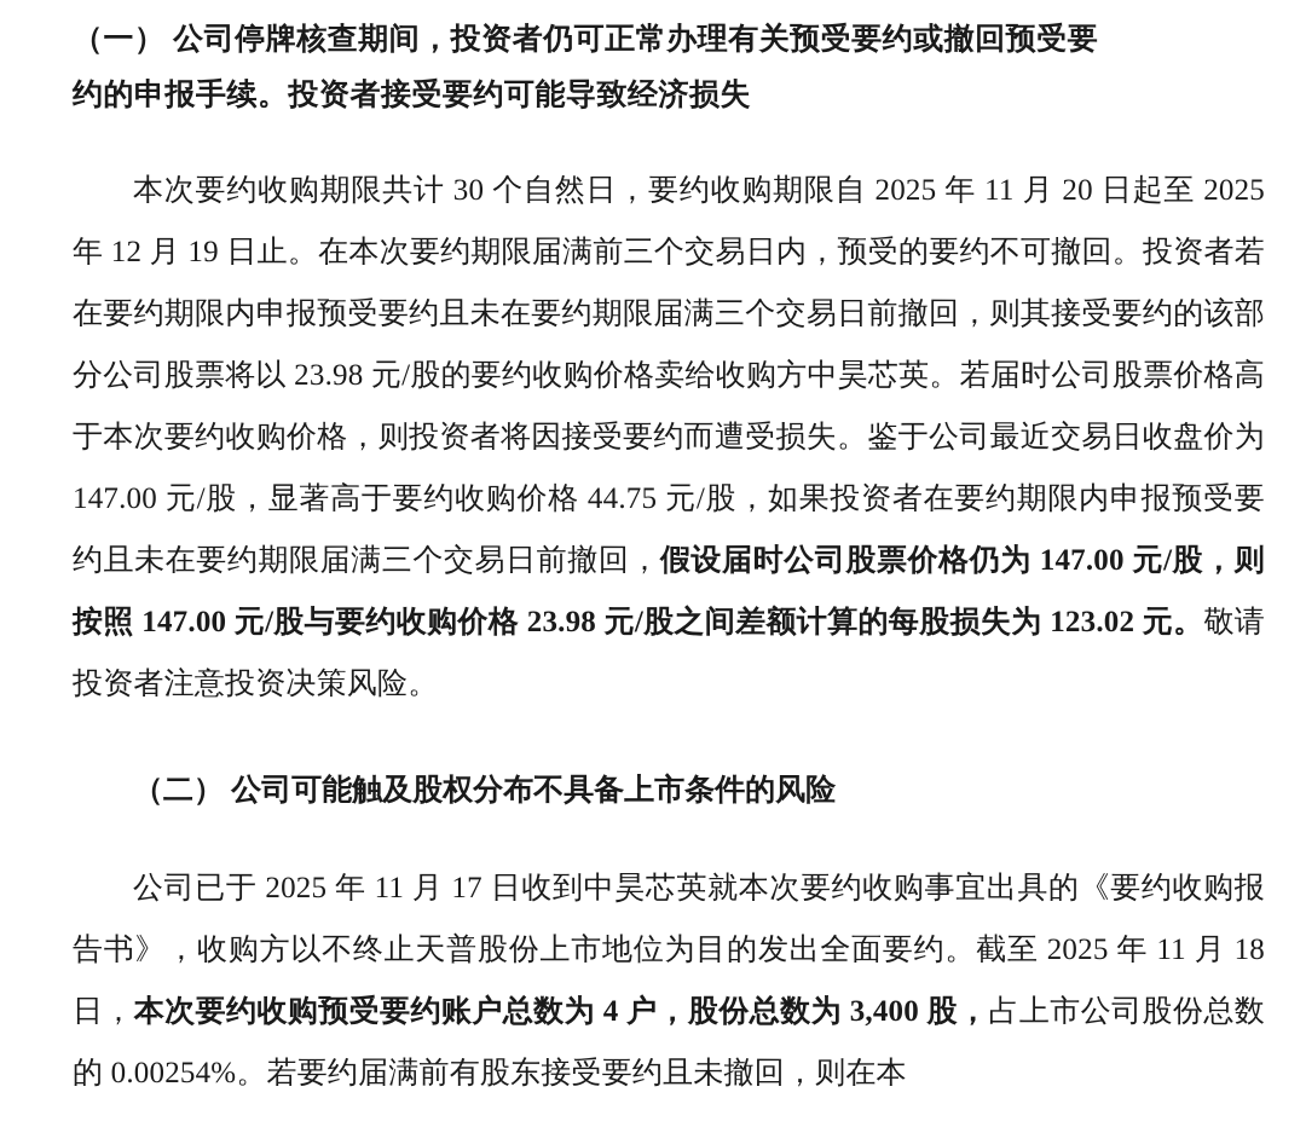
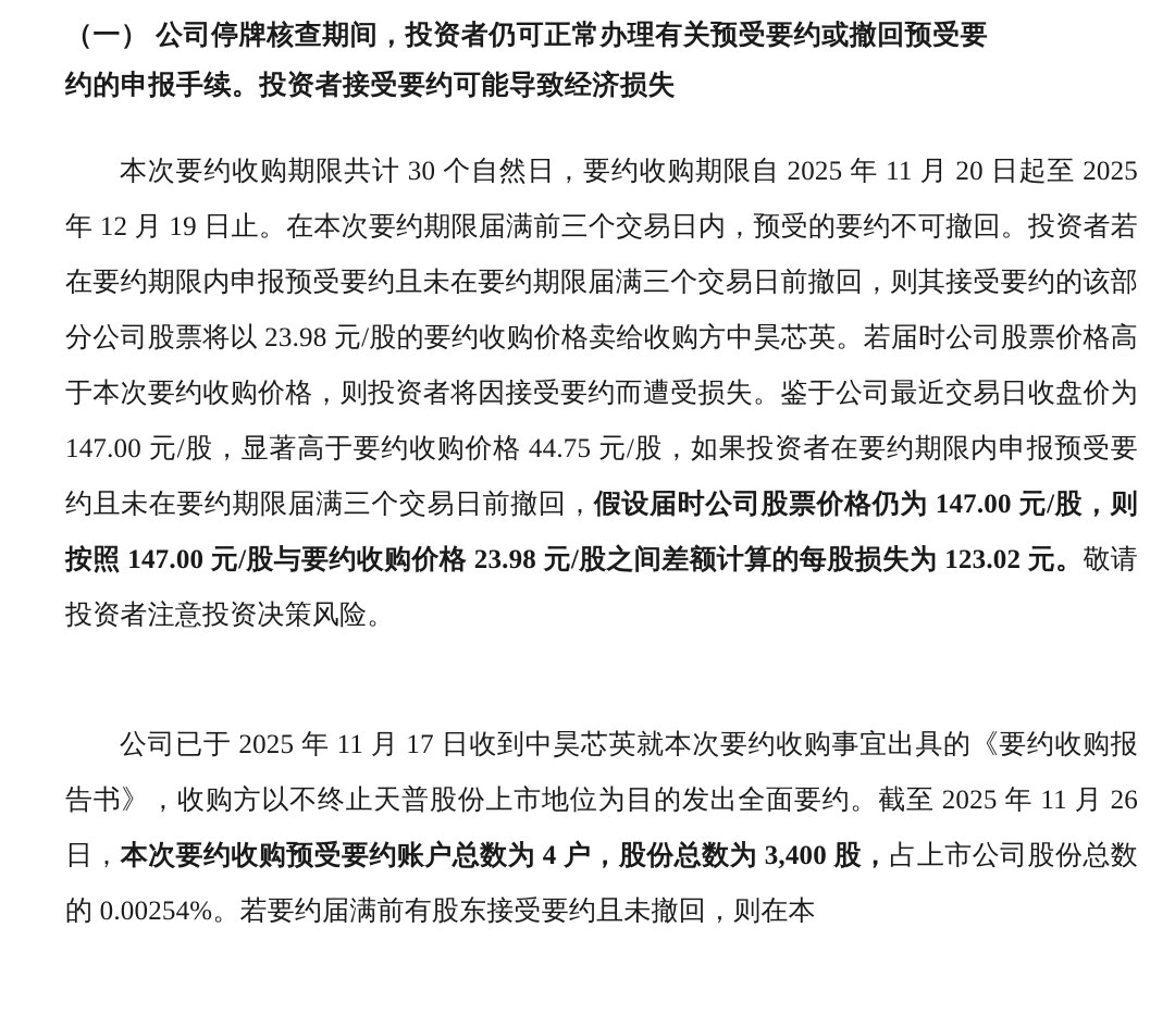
  （一） 公司停牌核查期间，投资者仍可正常办理有关预受要约或撤回预受要
  约的申报手续。投资者接受要约可能导致经济损失
  本次要约收购期限共计 30 个自然日，要约收购期限自 2025 年 11 月 20 日起至 2025 年 12 月 19 日止。在本次要约期限届满前三个交易日内，预受的要约不可撤回。投资者若在要约期限内申报预受要约且未在要约期限届满三个交易日前撤回，则其接受要约的该部分公司股票将以 23.98 元/股的要约收购价格卖给收购方中昊芯英。若届时公司股票价格高于本次要约收购价格，则投资者将因接受要约而遭受损失。鉴于公司最近交易日收盘价为 147.00 元/股，显著高于要约收购价格 44.75 元/股，如果投资者在要约期限内申报预受要约且未在要约期限届满三个交易日前撤回，假设届时公司股票价格仍为 147.00 元/股，则按照 147.00 元/股与要约收购价格 23.98 元/股之间差额计算的每股损失为 123.02 元。敬请投资者注意投资决策风险。
- （二） 公司可能触及股权分布不具备上市条件的风险
- 公司已于 2025 年 11 月 17 日收到中昊芯英就本次要约收购事宜出具的《要约收购报告书》，收购方以不终止天普股份上市地位为目的发出全面要约。截至 2025 年 11 月 18 日，本次要约收购预受要约账户总数为 4 户，股份总数为 3,400 股，占上市公司股份总数的 0.00254%。若要约届满前有股东接受要约且未撤回，则在本
+ 公司已于 2025 年 11 月 17 日收到中昊芯英就本次要约收购事宜出具的《要约收购报告书》，收购方以不终止天普股份上市地位为目的发出全面要约。截至 2025 年 11 月 26 日，本次要约收购预受要约账户总数为 4 户，股份总数为 3,400 股，占上市公司股份总数的 0.00254%。若要约届满前有股东接受要约且未撤回，则在本
